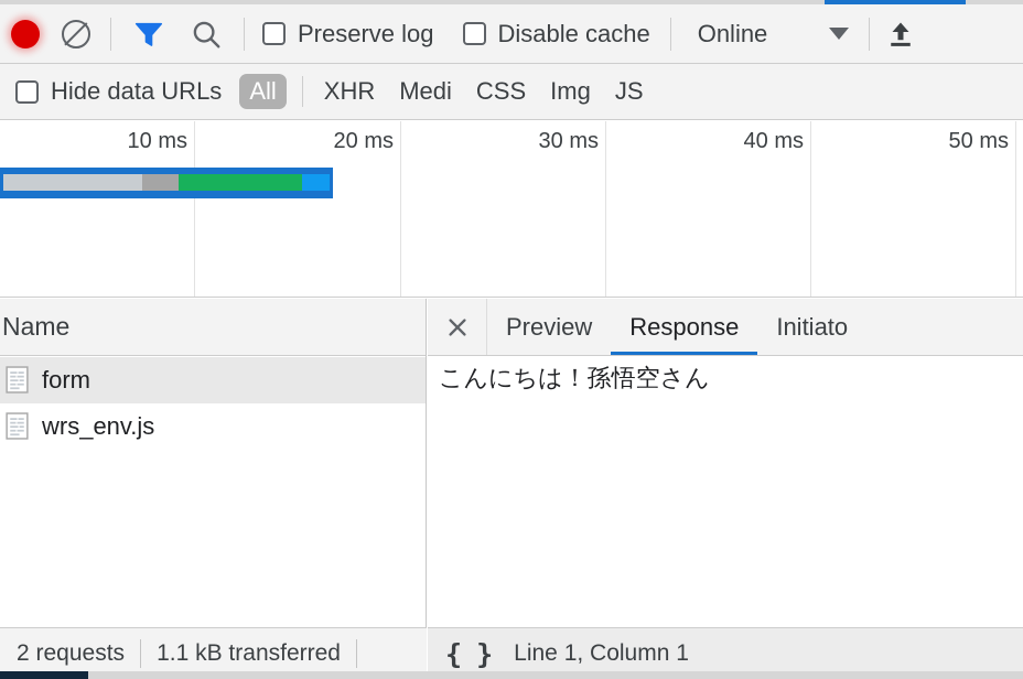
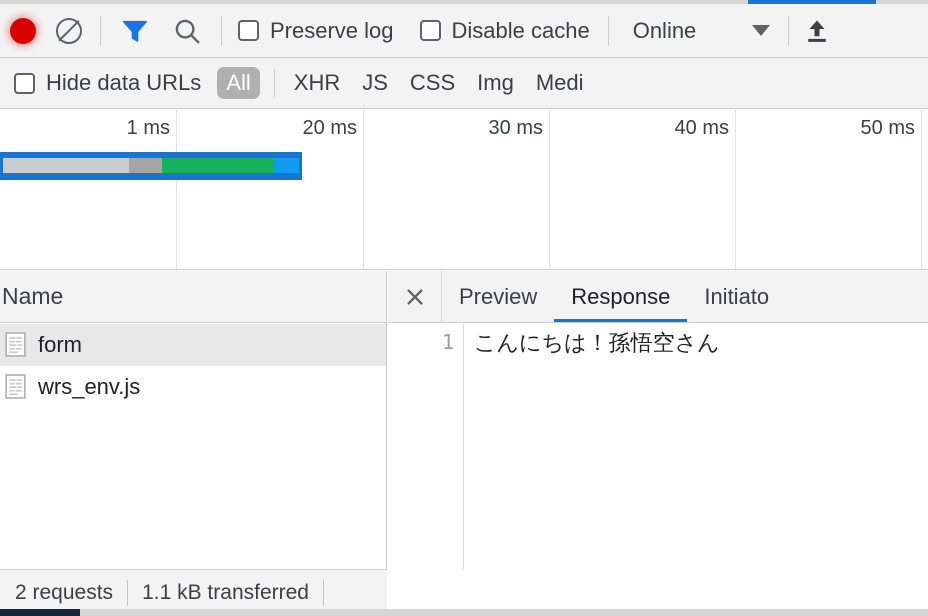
  Preserve log
  Disable cache
  Online
  Hide data URLs
  All
  XHR
- Medi
+ JS
  CSS
  Img
- JS
+ Medi
- 10 ms
+ 1 ms
  20 ms
  30 ms
  40 ms
  50 ms
  Name
  form
  wrs_env.js
  2 requests
  1.1 kB transferred
  Preview
  Response
  Initiato
+ 1
  こんにちは！孫悟空さん
- { }
- Line 1, Column 1
